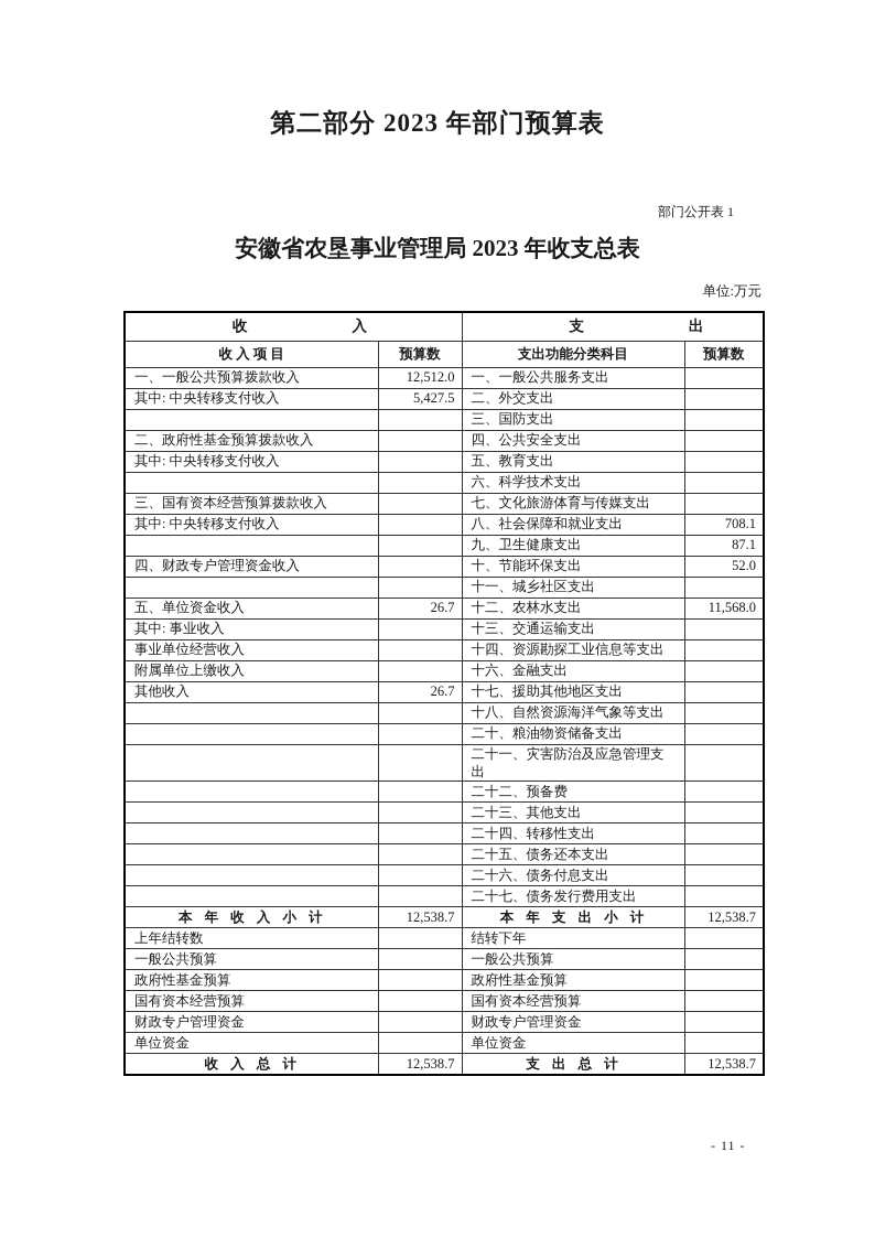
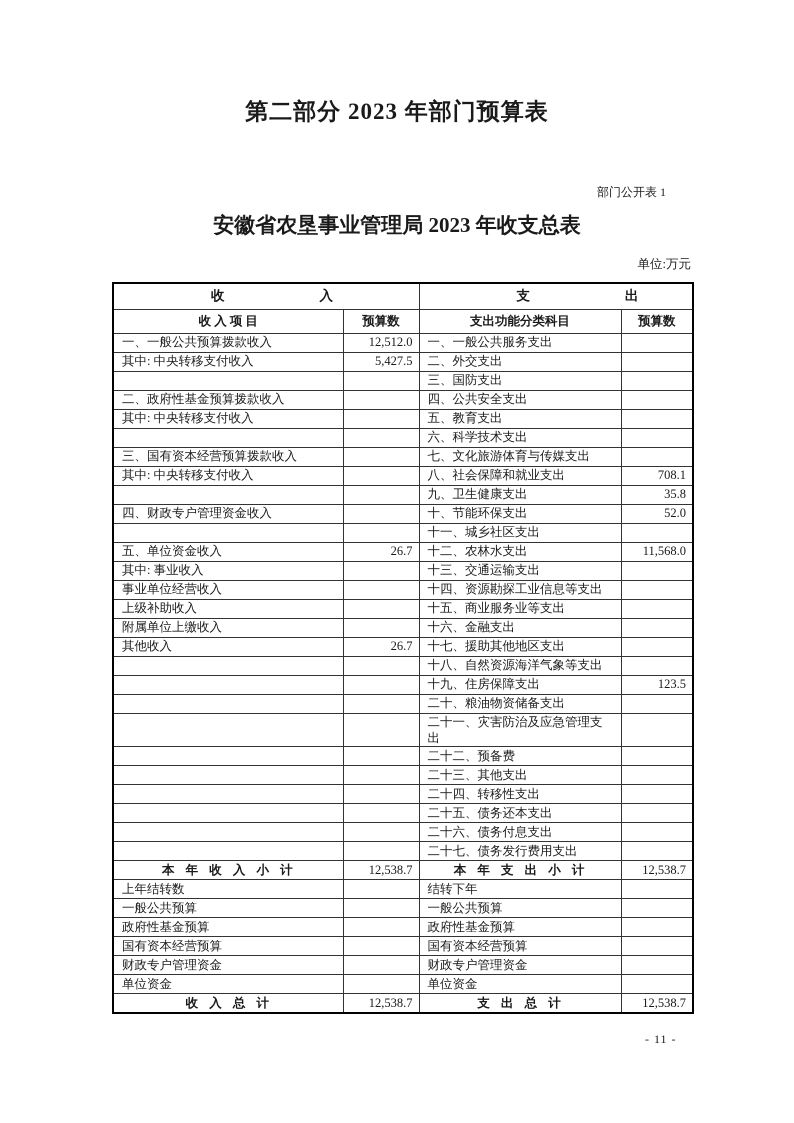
  第二部分 2023 年部门预算表
  部门公开表 1
  安徽省农垦事业管理局 2023 年收支总表
  单位:万元
  收入	支出
  收 入 项 目	预算数	支出功能分类科目	预算数
  一、一般公共预算拨款收入	12,512.0	一、一般公共服务支出
  其中: 中央转移支付收入	5,427.5	二、外交支出
  		三、国防支出
  二、政府性基金预算拨款收入		四、公共安全支出
  其中: 中央转移支付收入		五、教育支出
  		六、科学技术支出
  三、国有资本经营预算拨款收入		七、文化旅游体育与传媒支出
  其中: 中央转移支付收入		八、社会保障和就业支出	708.1
- 		九、卫生健康支出	87.1
+ 		九、卫生健康支出	35.8
  四、财政专户管理资金收入		十、节能环保支出	52.0
  		十一、城乡社区支出
  五、单位资金收入	26.7	十二、农林水支出	11,568.0
  其中: 事业收入		十三、交通运输支出
  事业单位经营收入		十四、资源勘探工业信息等支出
+ 上级补助收入		十五、商业服务业等支出
  附属单位上缴收入		十六、金融支出
  其他收入	26.7	十七、援助其他地区支出
  		十八、自然资源海洋气象等支出
+ 		十九、住房保障支出	123.5
  		二十、粮油物资储备支出
  		二十一、灾害防治及应急管理支出
  		二十二、预备费
  		二十三、其他支出
  		二十四、转移性支出
  		二十五、债务还本支出
  		二十六、债务付息支出
  		二十七、债务发行费用支出
  本 年 收 入 小 计	12,538.7	本 年 支 出 小 计	12,538.7
  上年结转数		结转下年
  一般公共预算		一般公共预算
  政府性基金预算		政府性基金预算
  国有资本经营预算		国有资本经营预算
  财政专户管理资金		财政专户管理资金
  单位资金		单位资金
  收 入 总 计	12,538.7	支 出 总 计	12,538.7
  - 11 -
